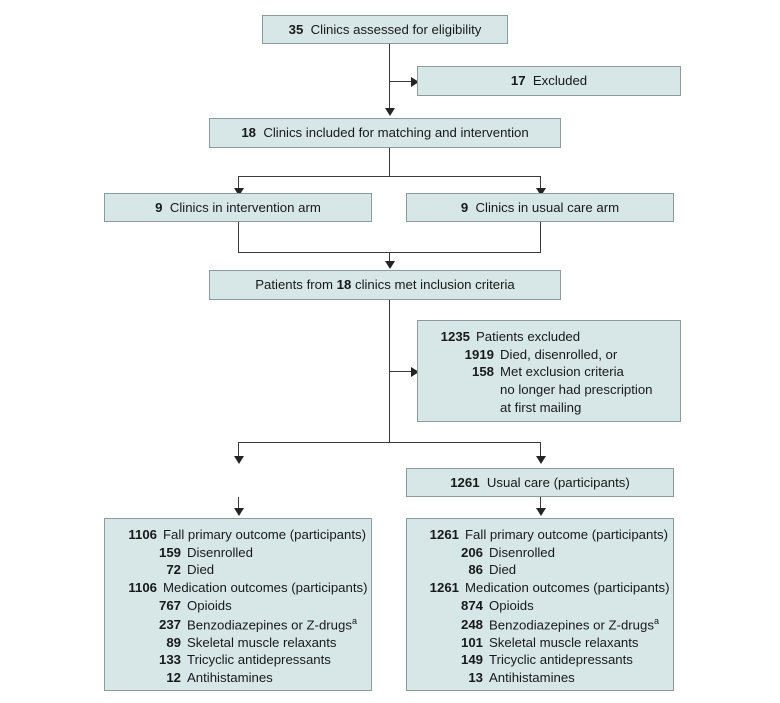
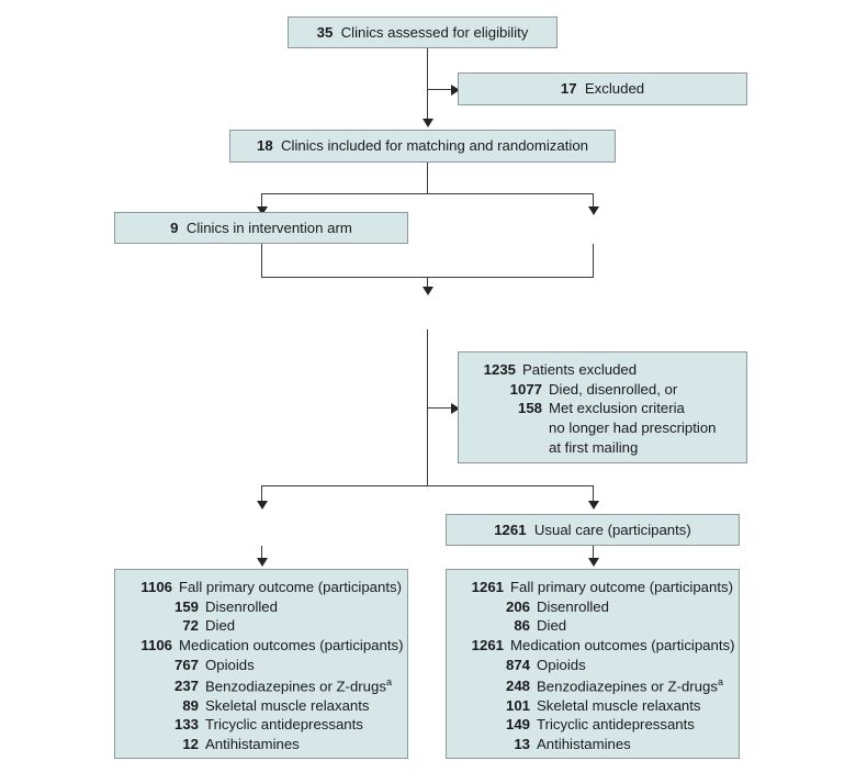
  35 Clinics assessed for eligibility
  17 Excluded
- 18 Clinics included for matching and intervention
+ 18 Clinics included for matching and randomization
  9 Clinics in intervention arm
- 9 Clinics in usual care arm
- Patients from 18 clinics met inclusion criteria
  1235
  Patients excluded
- 1919
+ 1077
  Died, disenrolled, or
  158
  Met exclusion criteria
  no longer had prescription
  at first mailing
  1261 Usual care (participants)
  1106
  Fall primary outcome (participants)
  159
  Disenrolled
  72
  Died
  1106
  Medication outcomes (participants)
  767
  Opioids
  237
  Benzodiazepines or Z-drugsa
  89
  Skeletal muscle relaxants
  133
  Tricyclic antidepressants
  12
  Antihistamines
  1261
  Fall primary outcome (participants)
  206
  Disenrolled
  86
  Died
  1261
  Medication outcomes (participants)
  874
  Opioids
  248
  Benzodiazepines or Z-drugsa
  101
  Skeletal muscle relaxants
  149
  Tricyclic antidepressants
  13
  Antihistamines
